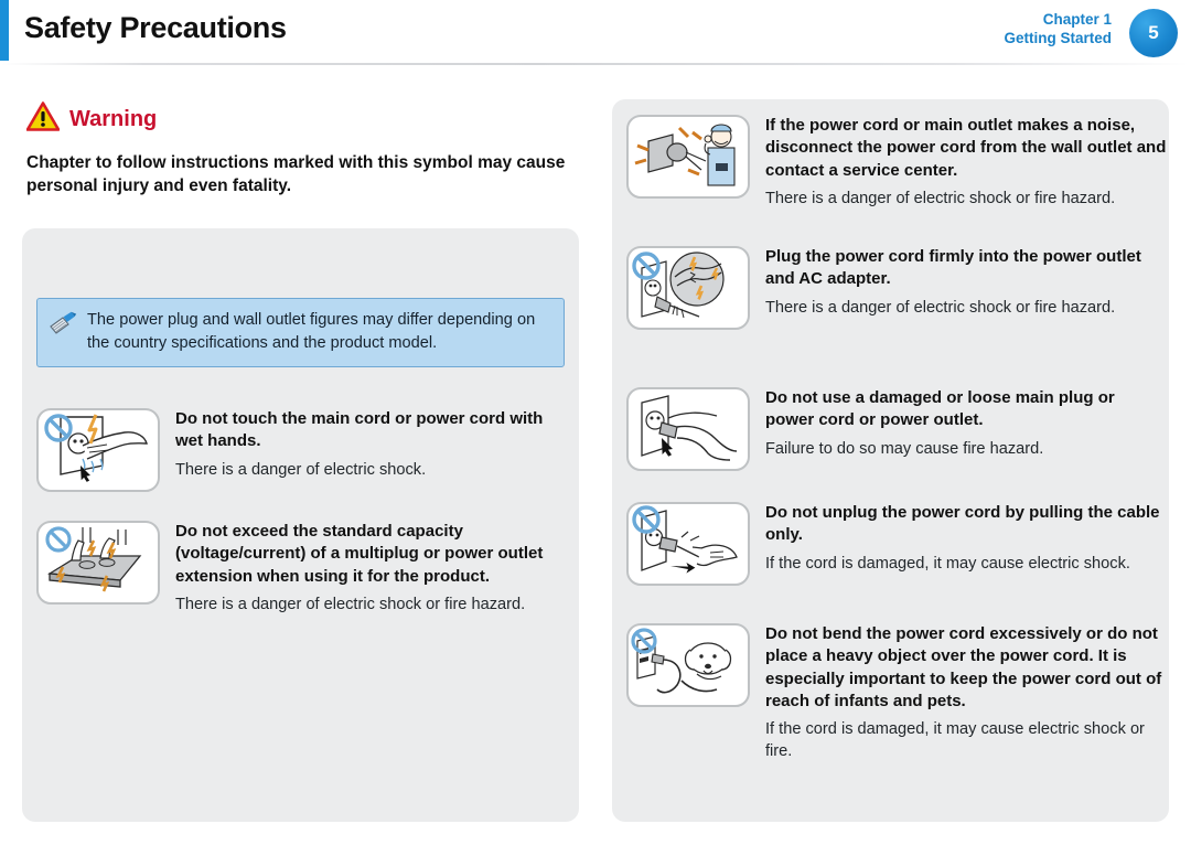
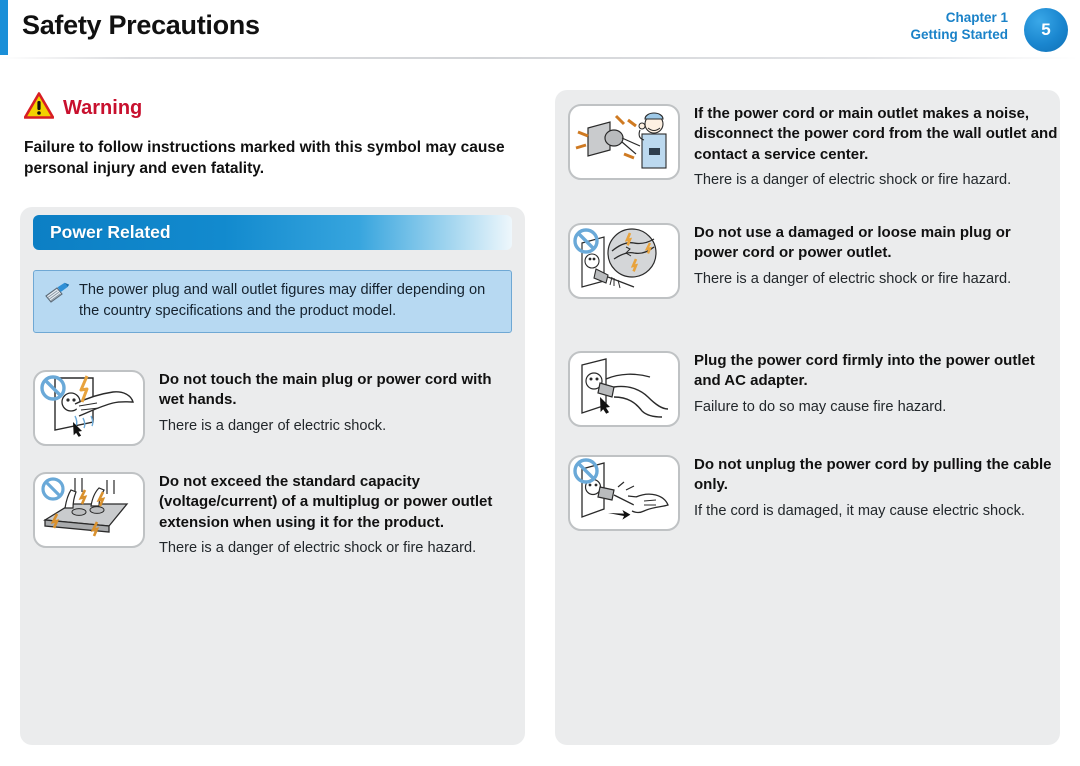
  Safety Precautions
  Chapter 1
  Getting Started
  5
  Warning
- Chapter to follow instructions marked with this symbol may cause personal injury and even fatality.
+ Failure to follow instructions marked with this symbol may cause personal injury and even fatality.
+ Power Related
  The power plug and wall outlet figures may differ depending on the country specifications and the product model.
- Do not touch the main cord or power cord with wet hands.
+ Do not touch the main plug or power cord with wet hands.
  There is a danger of electric shock.
  Do not exceed the standard capacity (voltage/current) of a multiplug or power outlet extension when using it for the product.
  There is a danger of electric shock or fire hazard.
  If the power cord or main outlet makes a noise, disconnect the power cord from the wall outlet and contact a service center.
  There is a danger of electric shock or fire hazard.
- Plug the power cord firmly into the power outlet and AC adapter.
+ Do not use a damaged or loose main plug or power cord or power outlet.
  There is a danger of electric shock or fire hazard.
- Do not use a damaged or loose main plug or power cord or power outlet.
+ Plug the power cord firmly into the power outlet and AC adapter.
  Failure to do so may cause fire hazard.
  Do not unplug the power cord by pulling the cable only.
  If the cord is damaged, it may cause electric shock.
- Do not bend the power cord excessively or do not place a heavy object over the power cord. It is especially important to keep the power cord out of reach of infants and pets.
- If the cord is damaged, it may cause electric shock or fire.
